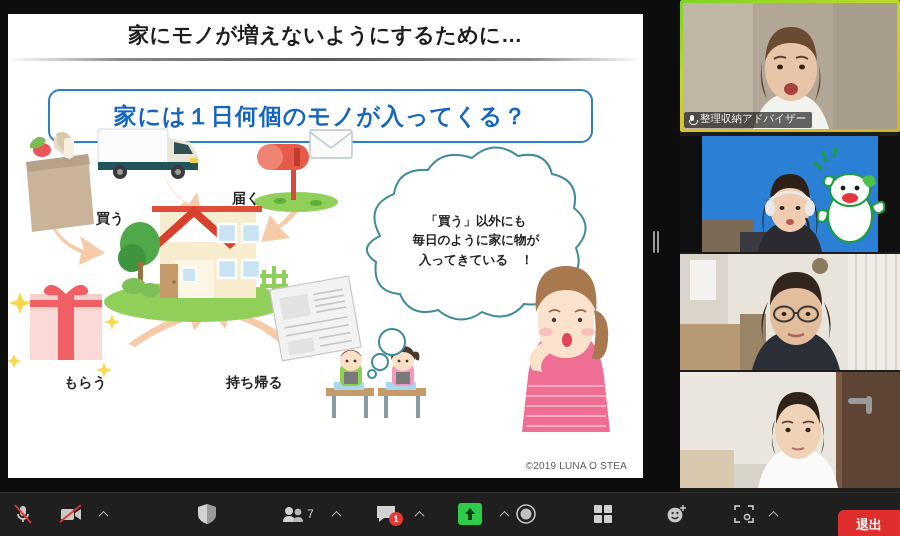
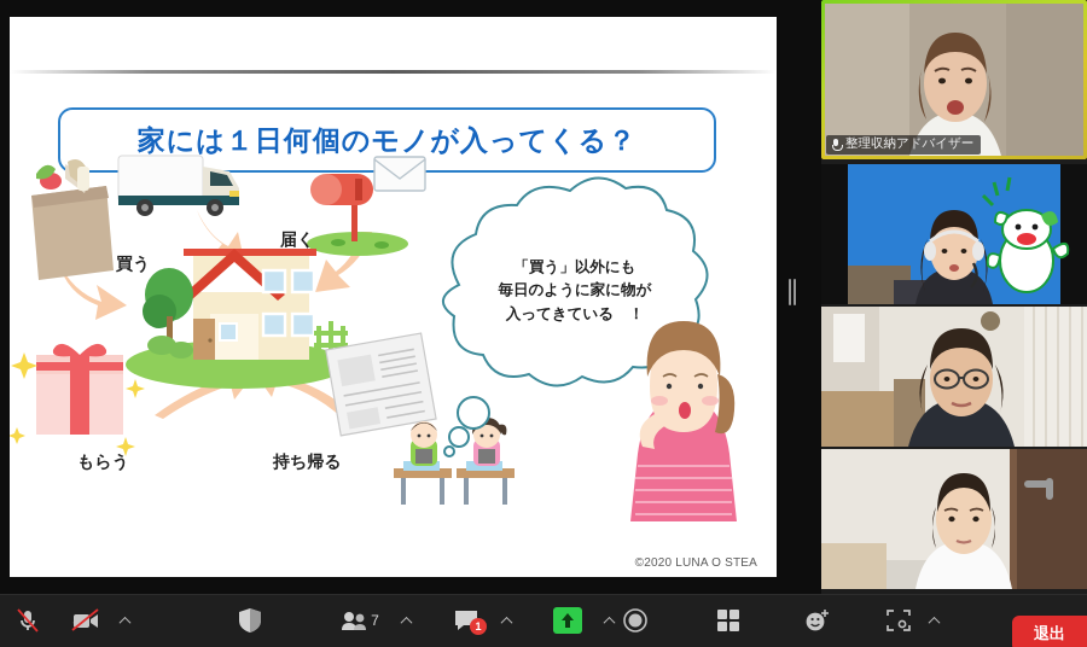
- 家にモノが増えないようにするために…
  家には１日何個のモノが入ってくる？
  買う
  届く
  もらう
  持ち帰る
  「買う」以外にも
  毎日のように家に物が
  入ってきている ！
- ©2019 LUNA O STEA
+ ©2020 LUNA O STEA
  整理収納アドバイザー
  7
  1
  退出
